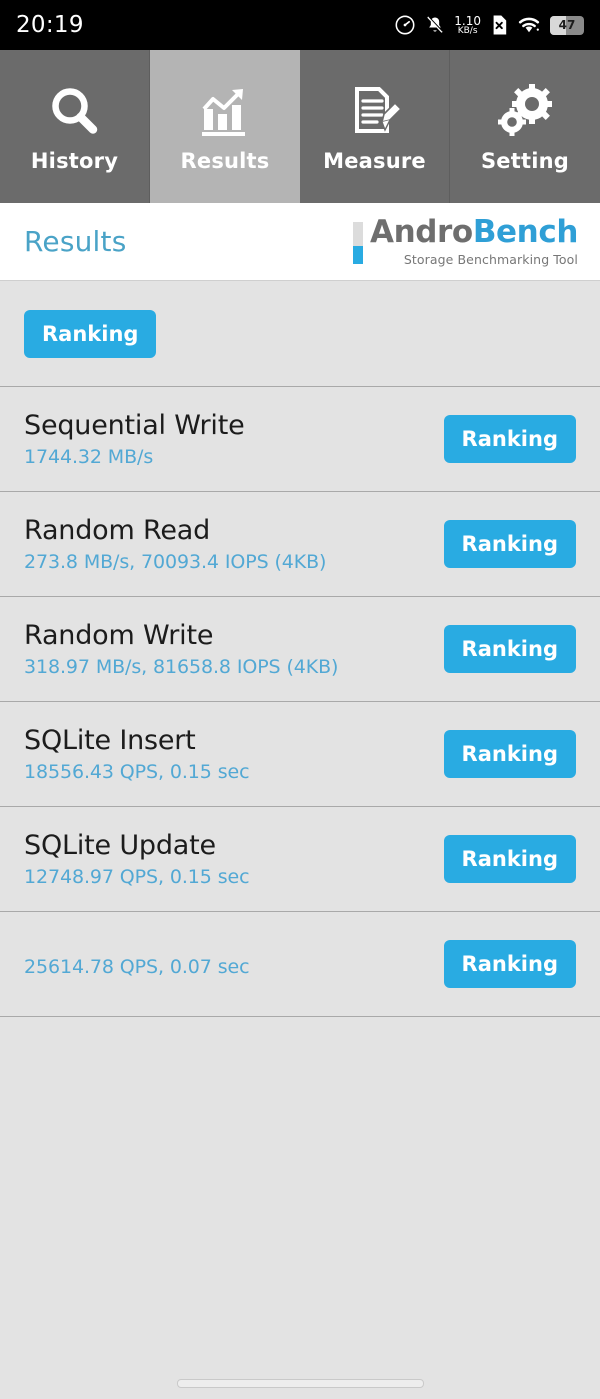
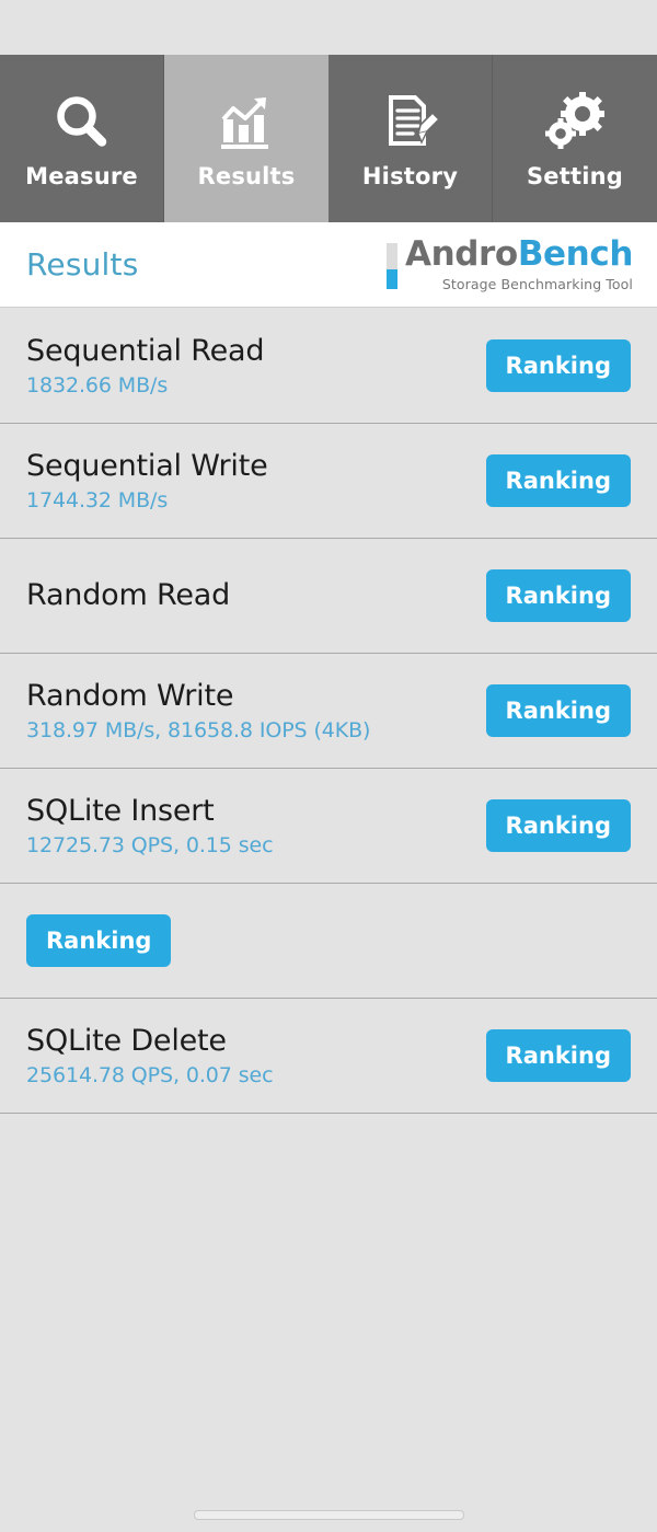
- 20:19
- 1.10
- KB/s
- 47
- History
+ Measure
  Results
- Measure
+ History
  Setting
  Results
  AndroBench
  Storage Benchmarking Tool
+ Sequential Read
+ 1832.66 MB/s
  Ranking
  Sequential Write
  1744.32 MB/s
  Ranking
  Random Read
- 273.8 MB/s, 70093.4 IOPS (4KB)
  Ranking
  Random Write
  318.97 MB/s, 81658.8 IOPS (4KB)
  Ranking
  SQLite Insert
- 18556.43 QPS, 0.15 sec
+ 12725.73 QPS, 0.15 sec
  Ranking
- SQLite Update
- 12748.97 QPS, 0.15 sec
  Ranking
+ SQLite Delete
  25614.78 QPS, 0.07 sec
  Ranking
